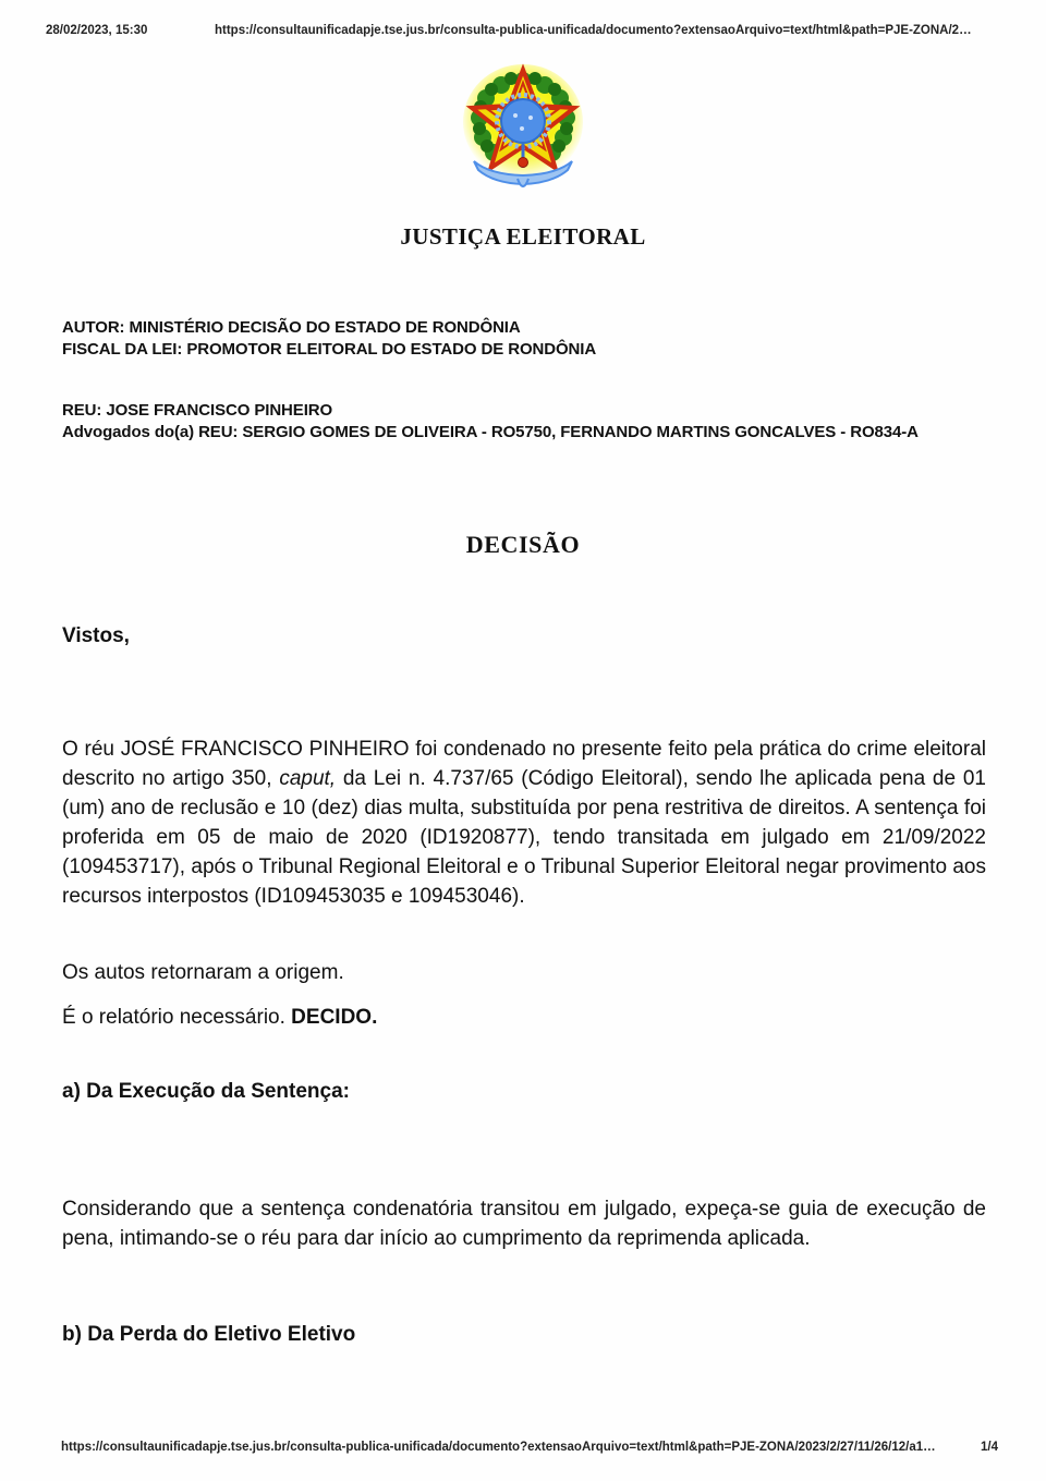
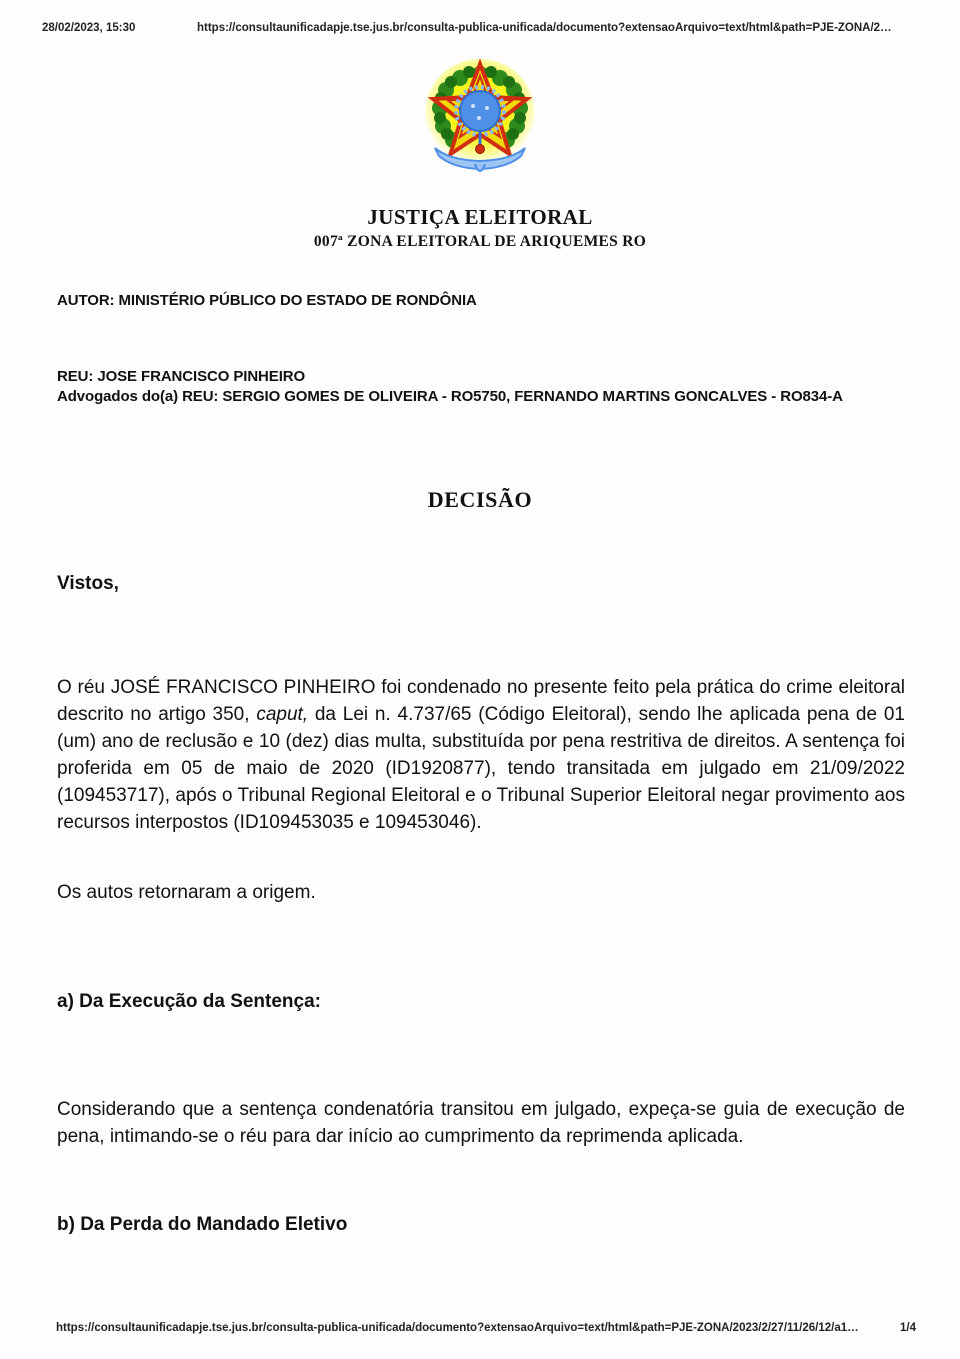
  28/02/2023, 15:30
  https://consultaunificadapje.tse.jus.br/consulta-publica-unificada/documento?extensaoArquivo=text/html&path=PJE-ZONA/2…
  JUSTIÇA ELEITORAL
+ 007ª ZONA ELEITORAL DE ARIQUEMES RO
- AUTOR: MINISTÉRIO DECISÃO DO ESTADO DE RONDÔNIA
+ AUTOR: MINISTÉRIO PÚBLICO DO ESTADO DE RONDÔNIA
- FISCAL DA LEI: PROMOTOR ELEITORAL DO ESTADO DE RONDÔNIA
  REU: JOSE FRANCISCO PINHEIRO
  Advogados do(a) REU: SERGIO GOMES DE OLIVEIRA - RO5750, FERNANDO MARTINS GONCALVES - RO834-A
  DECISÃO
  Vistos,
  O réu JOSÉ FRANCISCO PINHEIRO foi condenado no presente feito pela prática do crime eleitoral descrito no artigo 350, caput, da Lei n. 4.737/65 (Código Eleitoral), sendo lhe aplicada pena de 01 (um) ano de reclusão e 10 (dez) dias multa, substituída por pena restritiva de direitos. A sentença foi proferida em 05 de maio de 2020 (ID1920877), tendo transitada em julgado em 21/09/2022 (109453717), após o Tribunal Regional Eleitoral e o Tribunal Superior Eleitoral negar provimento aos recursos interpostos (ID109453035 e 109453046).
  Os autos retornaram a origem.
- É o relatório necessário. DECIDO.
  a) Da Execução da Sentença:
  Considerando que a sentença condenatória transitou em julgado, expeça-se guia de execução de pena, intimando-se o réu para dar início ao cumprimento da reprimenda aplicada.
- b) Da Perda do Eletivo Eletivo
+ b) Da Perda do Mandado Eletivo
  https://consultaunificadapje.tse.jus.br/consulta-publica-unificada/documento?extensaoArquivo=text/html&path=PJE-ZONA/2023/2/27/11/26/12/a1…
  1/4
